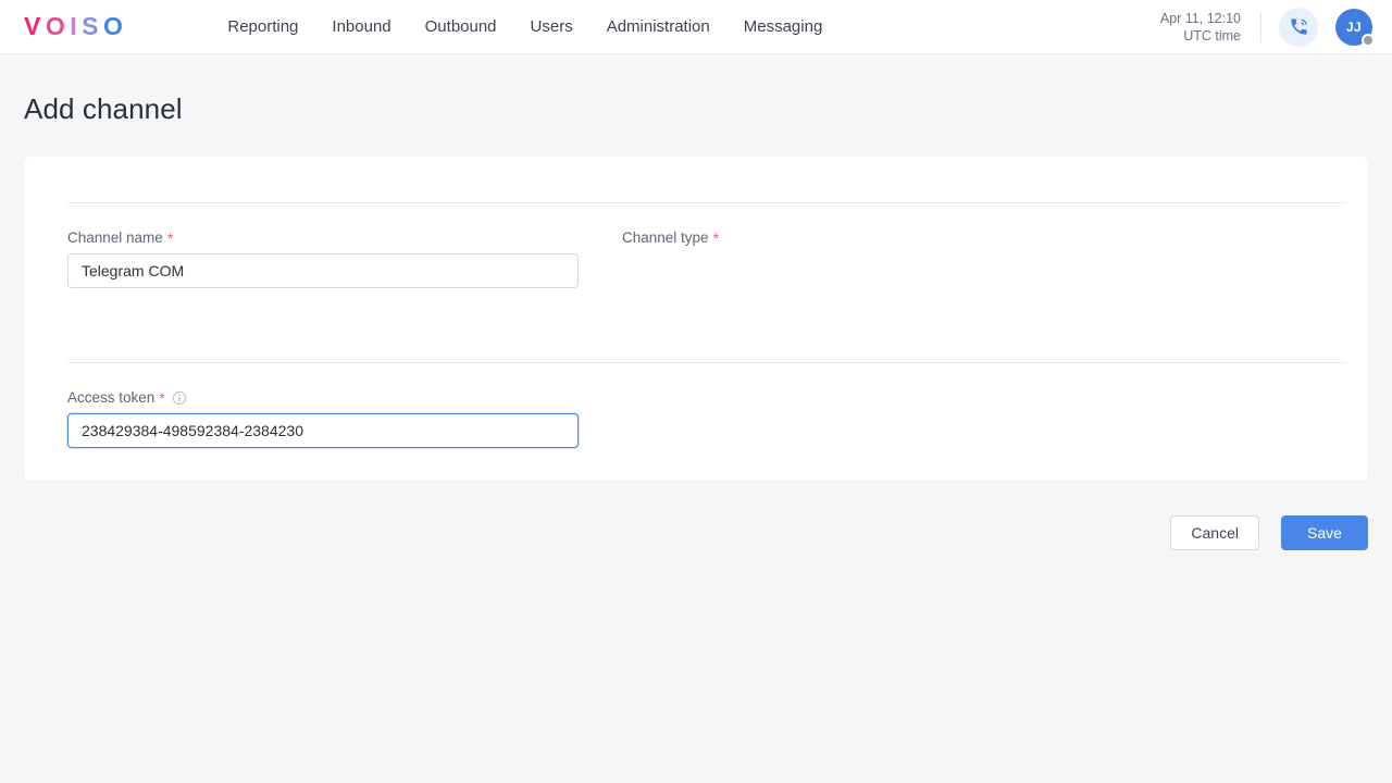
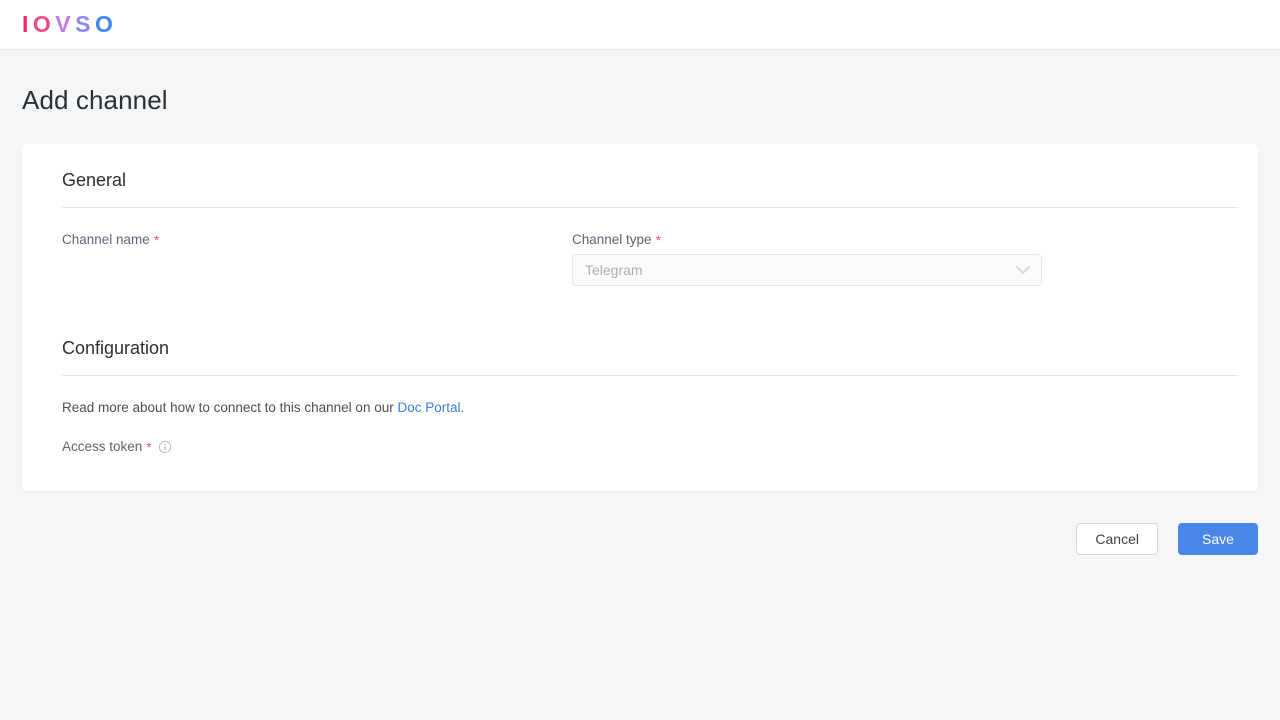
- V
+ I
  O
- I
+ V
  S
  O
- Reporting
- Inbound
- Outbound
- Users
- Administration
- Messaging
- Apr 11, 12:10
- UTC time
- JJ
  Add channel
+ General
  Channel name
  *
- Telegram COM
  Channel type
  *
+ Telegram
+ Configuration
+ Read more about how to connect to this channel on our Doc Portal.
  Access token
  *
- 238429384-498592384-2384230
  Cancel
  Save
